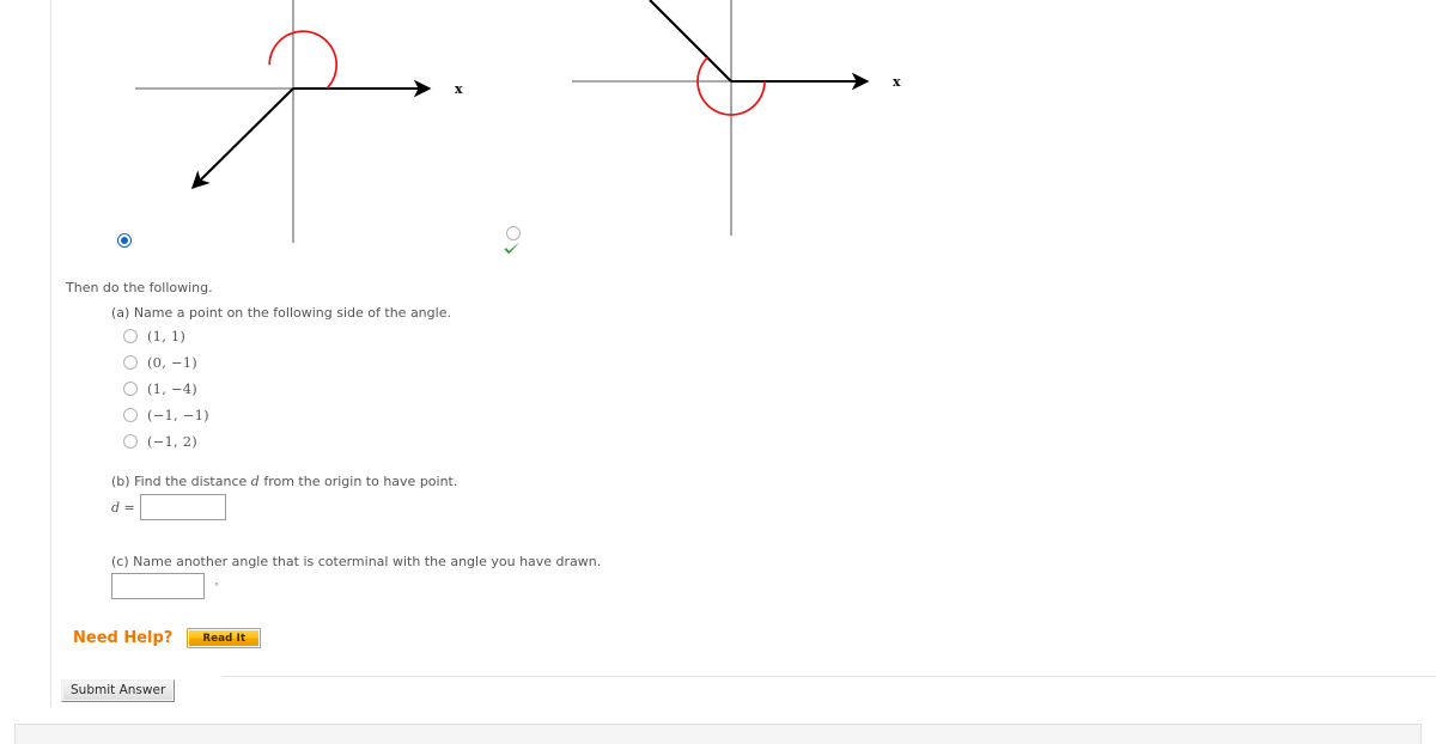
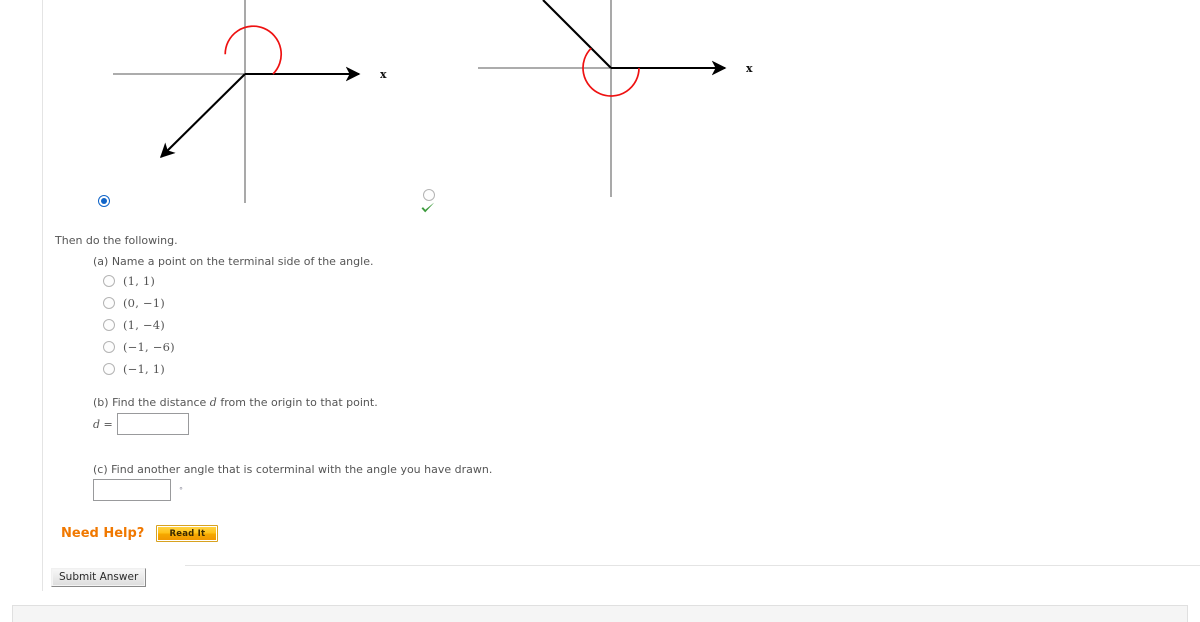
  x
  x
  Then do the following.
- (a) Name a point on the following side of the angle.
+ (a) Name a point on the terminal side of the angle.
  (1, 1)
  (0, −1)
  (1, −4)
- (−1, −1)
+ (−1, −6)
- (−1, 2)
+ (−1, 1)
- (b) Find the distance d from the origin to have point.
+ (b) Find the distance d from the origin to that point.
  d =
- (c) Name another angle that is coterminal with the angle you have drawn.
+ (c) Find another angle that is coterminal with the angle you have drawn.
  °
  Need Help?
  Read It
  Submit Answer
